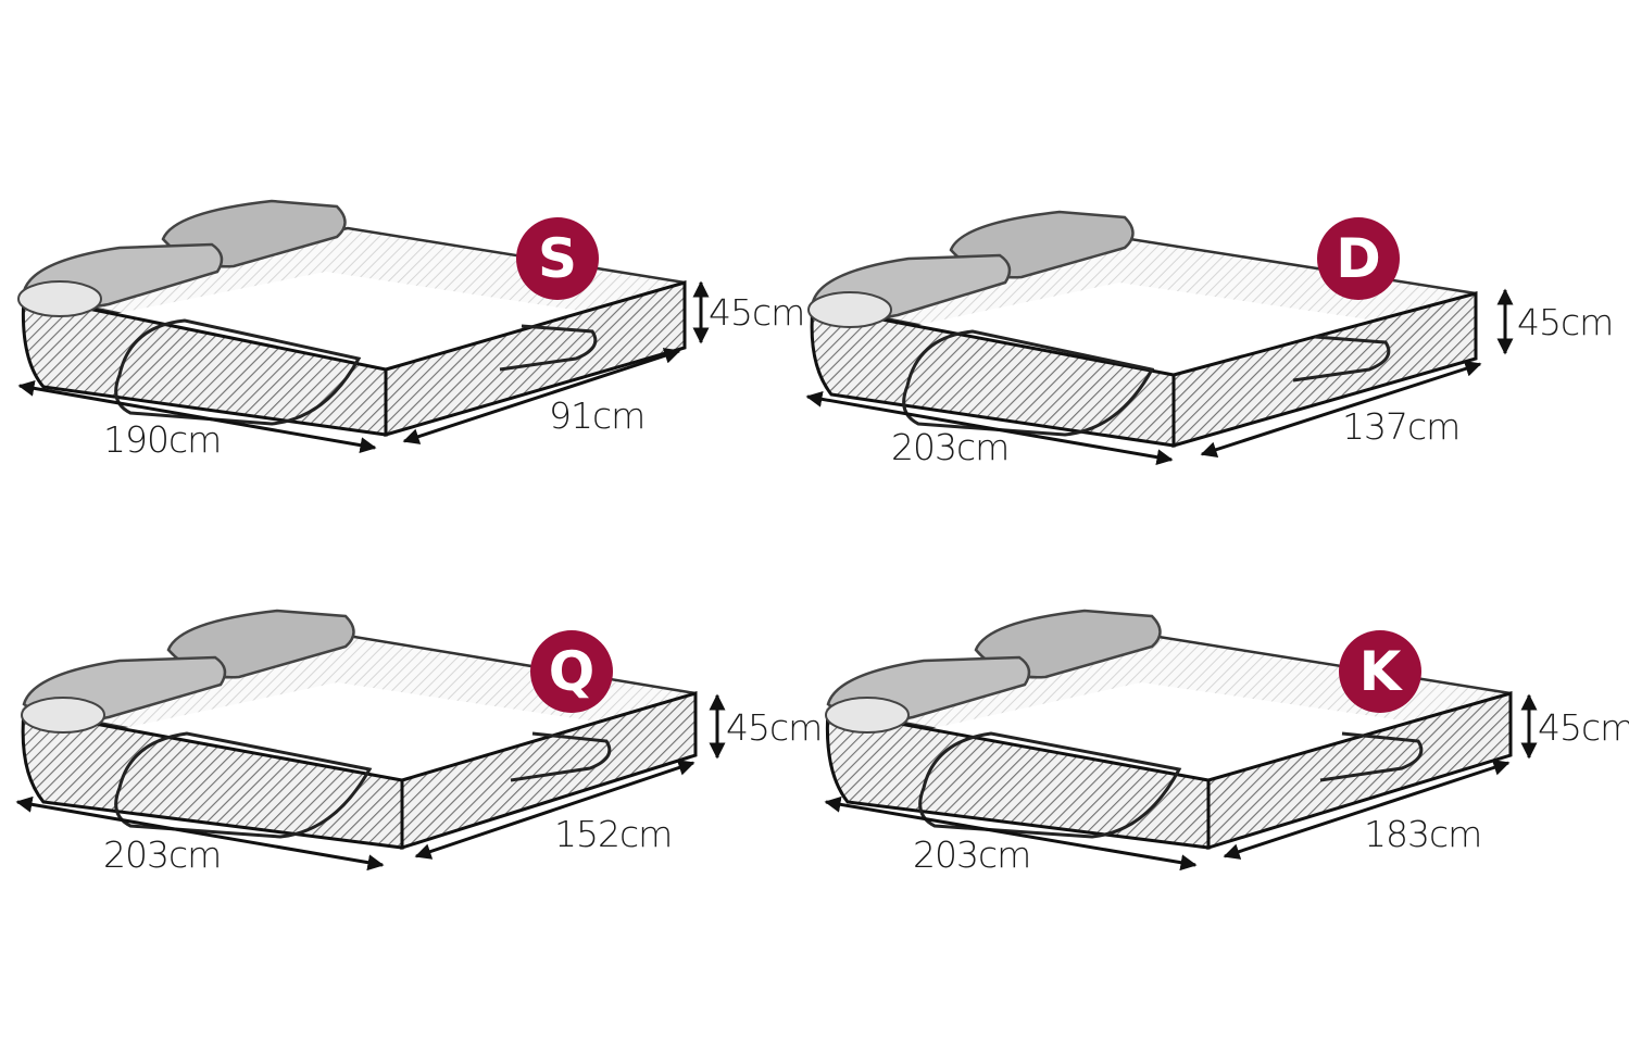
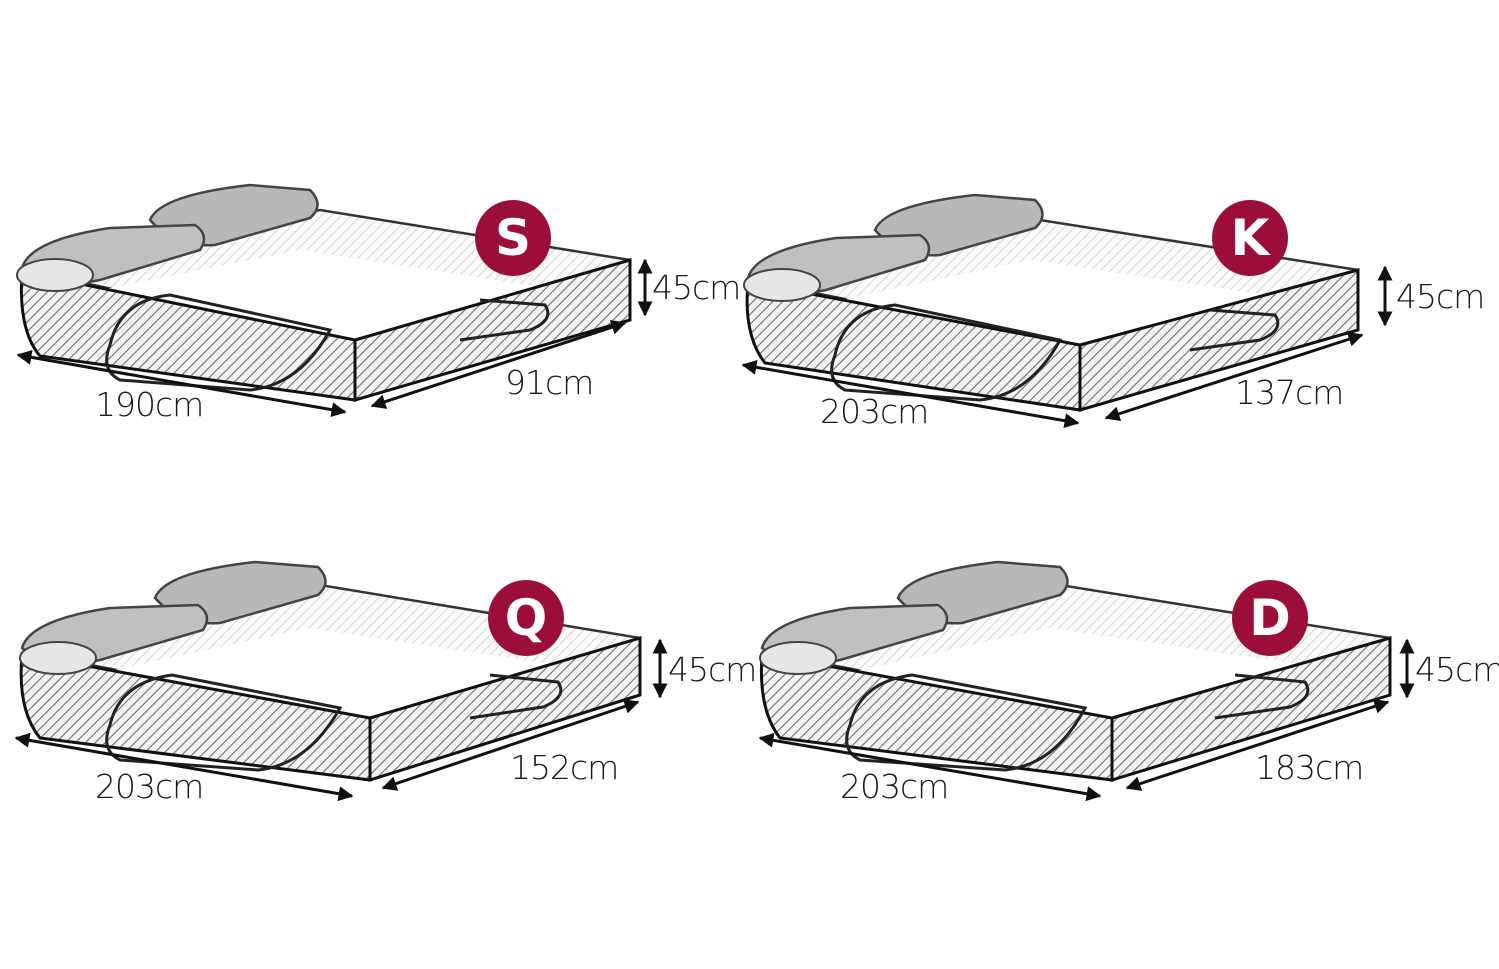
  S
  45cm
  190cm
  91cm
- D
+ K
  45cm
  203cm
  137cm
  Q
  45cm
  203cm
  152cm
- K
+ D
  45cm
  203cm
  183cm
